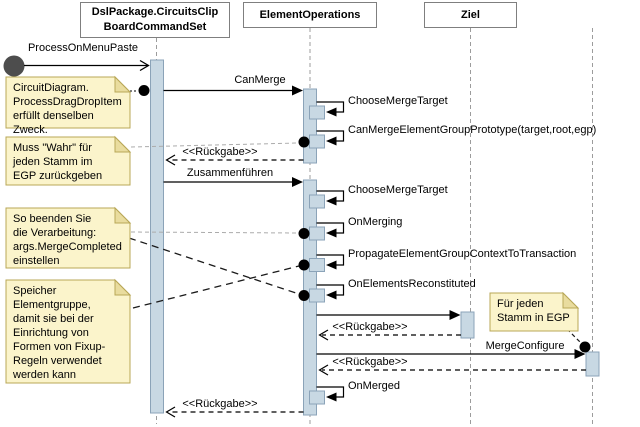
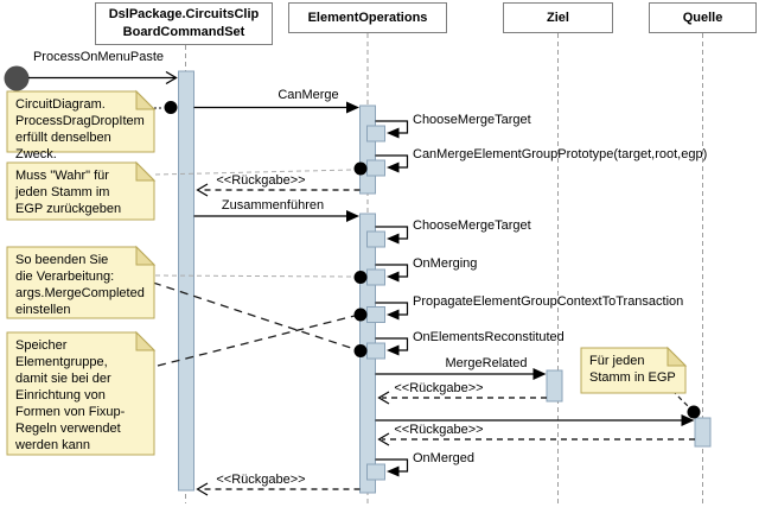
  DslPackage.CircuitsClip
  BoardCommandSet
  ElementOperations
  Ziel
+ Quelle
  ProcessOnMenuPaste
  CanMerge
  ChooseMergeTarget
  CanMergeElementGroupPrototype(target,root,egp)
  <<Rückgabe>>
  Zusammenführen
  ChooseMergeTarget
  OnMerging
  PropagateElementGroupContextToTransaction
  OnElementsReconstituted
+ MergeRelated
  <<Rückgabe>>
- MergeConfigure
  <<Rückgabe>>
  OnMerged
  <<Rückgabe>>
  CircuitDiagram.
  ProcessDragDropItem
  erfüllt denselben Zweck.
  Muss "Wahr" für
  jeden Stamm im
  EGP zurückgeben
  So beenden Sie
  die Verarbeitung:
  args.MergeCompleted
  einstellen
  Speicher
  Elementgruppe,
  damit sie bei der
  Einrichtung von
  Formen von Fixup-
  Regeln verwendet
  werden kann
  Für jeden
  Stamm in EGP
